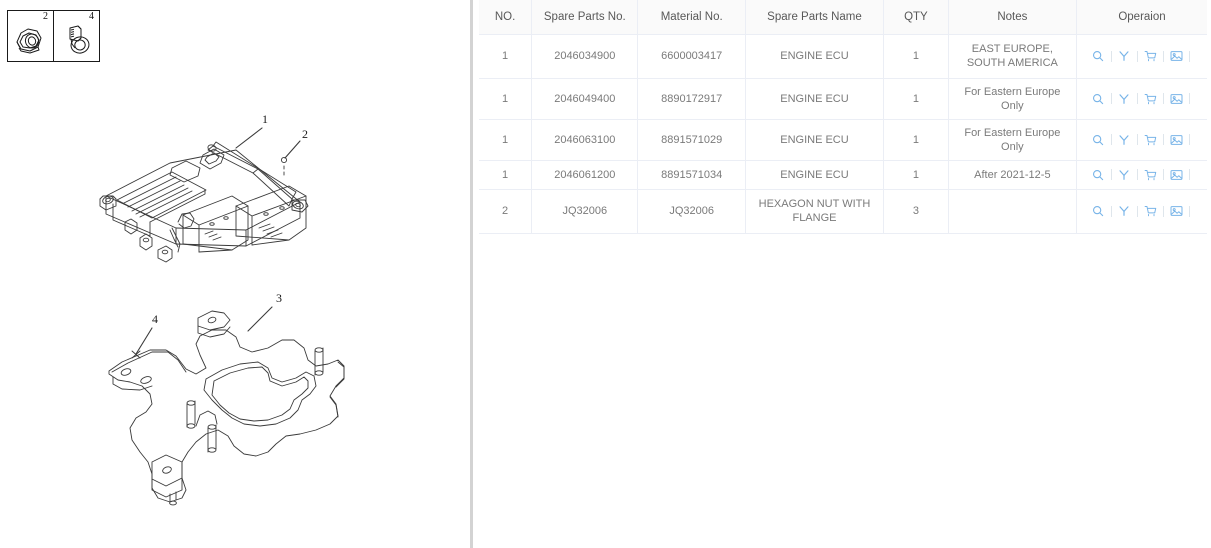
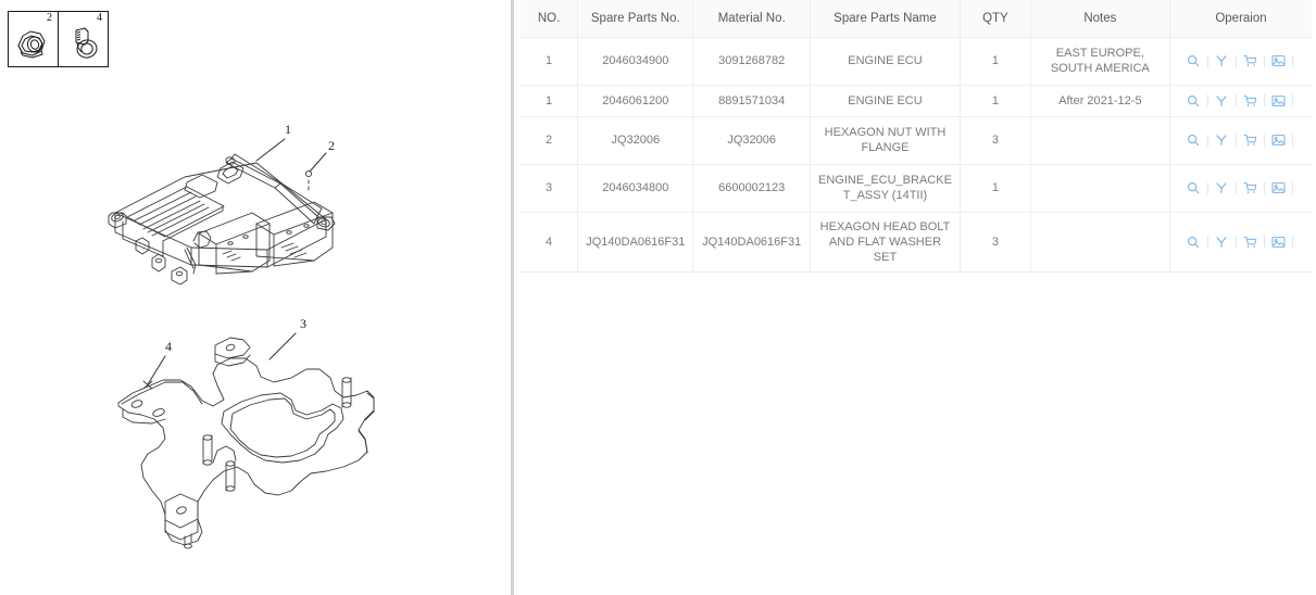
  2
  4
  1
  2
  3
  4
  NO.	Spare Parts No.	Material No.	Spare Parts Name	QTY	Notes	Operaion
- 1	2046034900	6600003417	ENGINE ECU	1	EAST EUROPE, SOUTH AMERICA
+ 1	2046034900	3091268782	ENGINE ECU	1	EAST EUROPE, SOUTH AMERICA
- 1	2046049400	8890172917	ENGINE ECU	1	For Eastern Europe Only
- 1	2046063100	8891571029	ENGINE ECU	1	For Eastern Europe Only
  1	2046061200	8891571034	ENGINE ECU	1	After 2021-12-5
  2	JQ32006	JQ32006	HEXAGON NUT WITH FLANGE	3
+ 3	2046034800	6600002123	ENGINE_ECU_BRACKET_ASSY (14TII)	1
+ 4	JQ140DA0616F31	JQ140DA0616F31	HEXAGON HEAD BOLT AND FLAT WASHER SET	3
